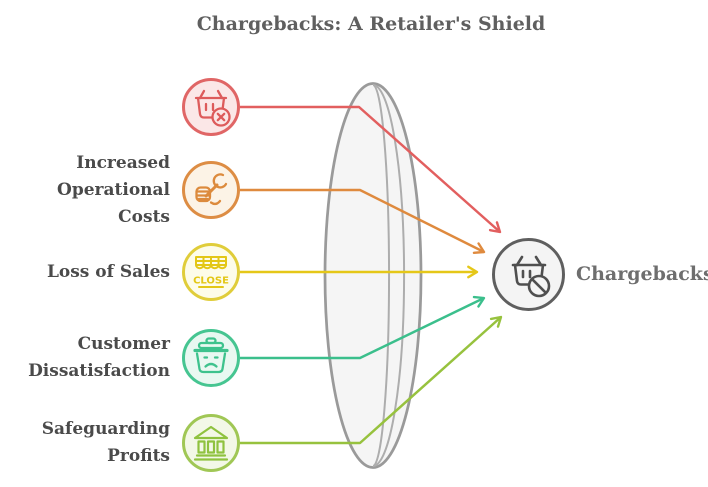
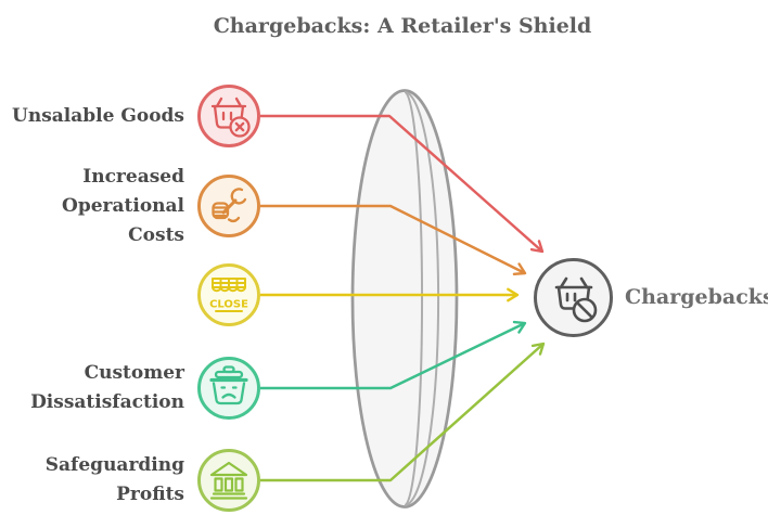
  Chargebacks: A Retailer's Shield
+ Unsalable Goods
  Increased Operational Costs
- Loss of Sales
  CLOSE
  Customer Dissatisfaction
  Safeguarding Profits
  Chargeback
